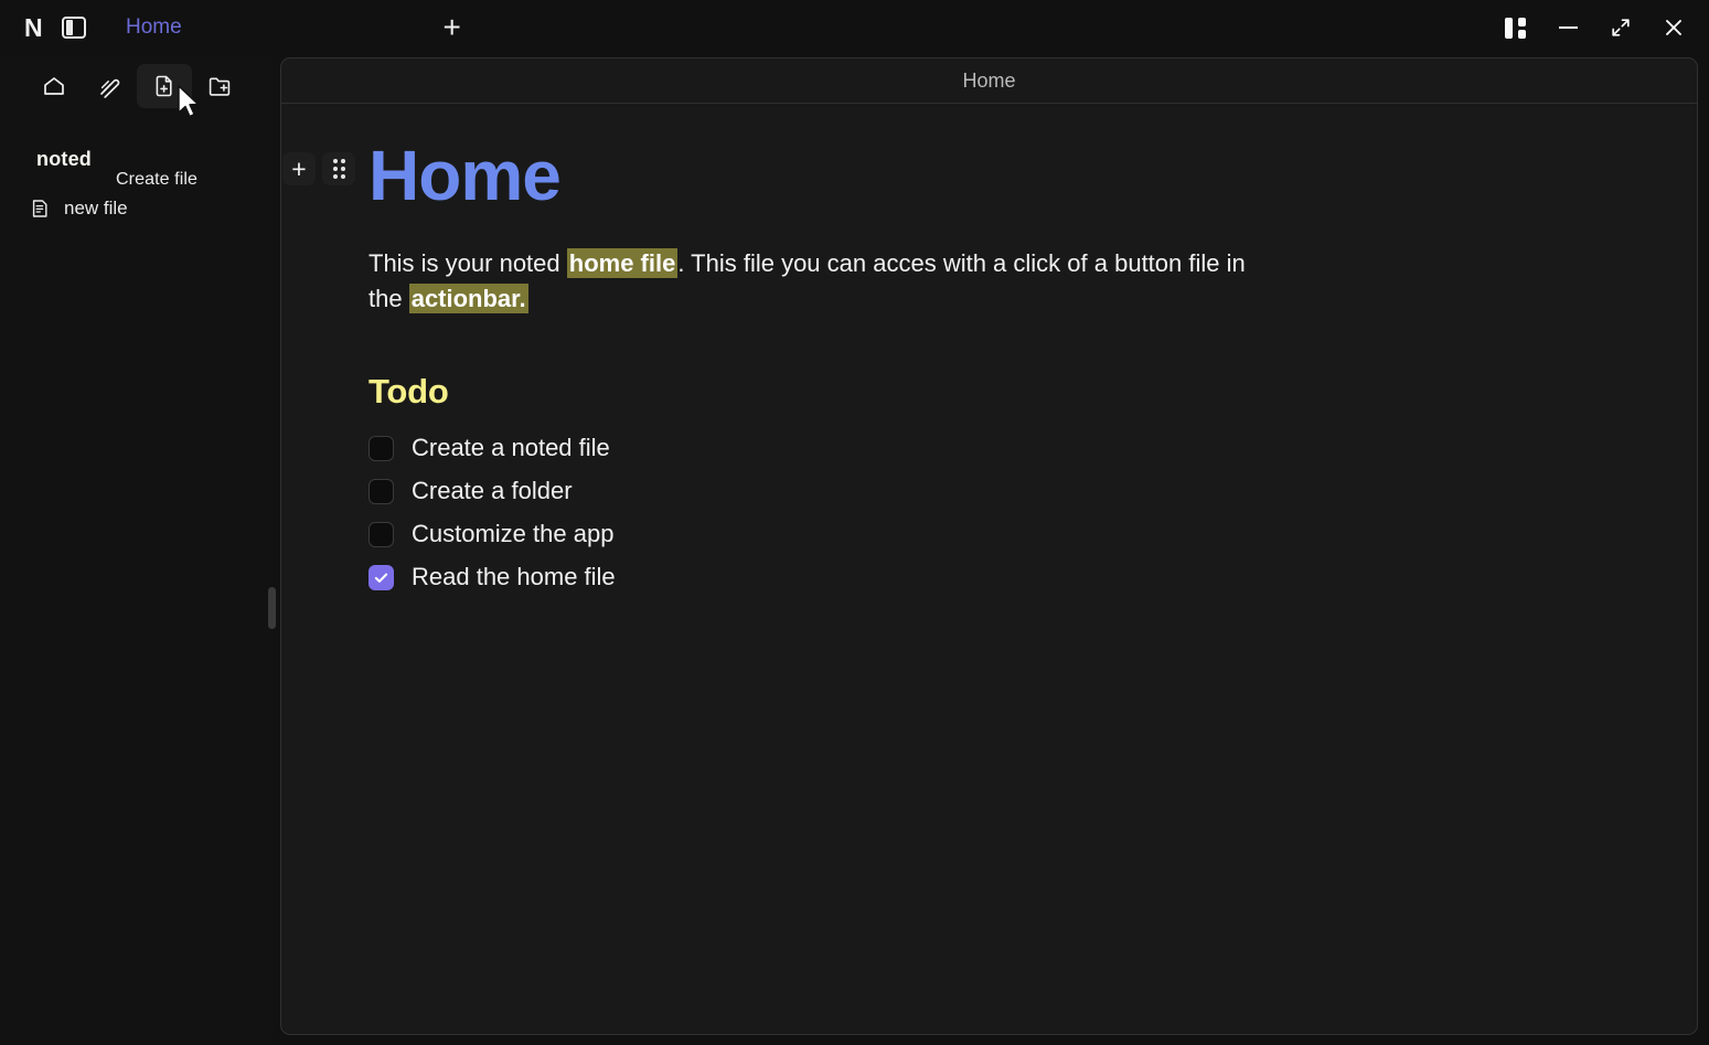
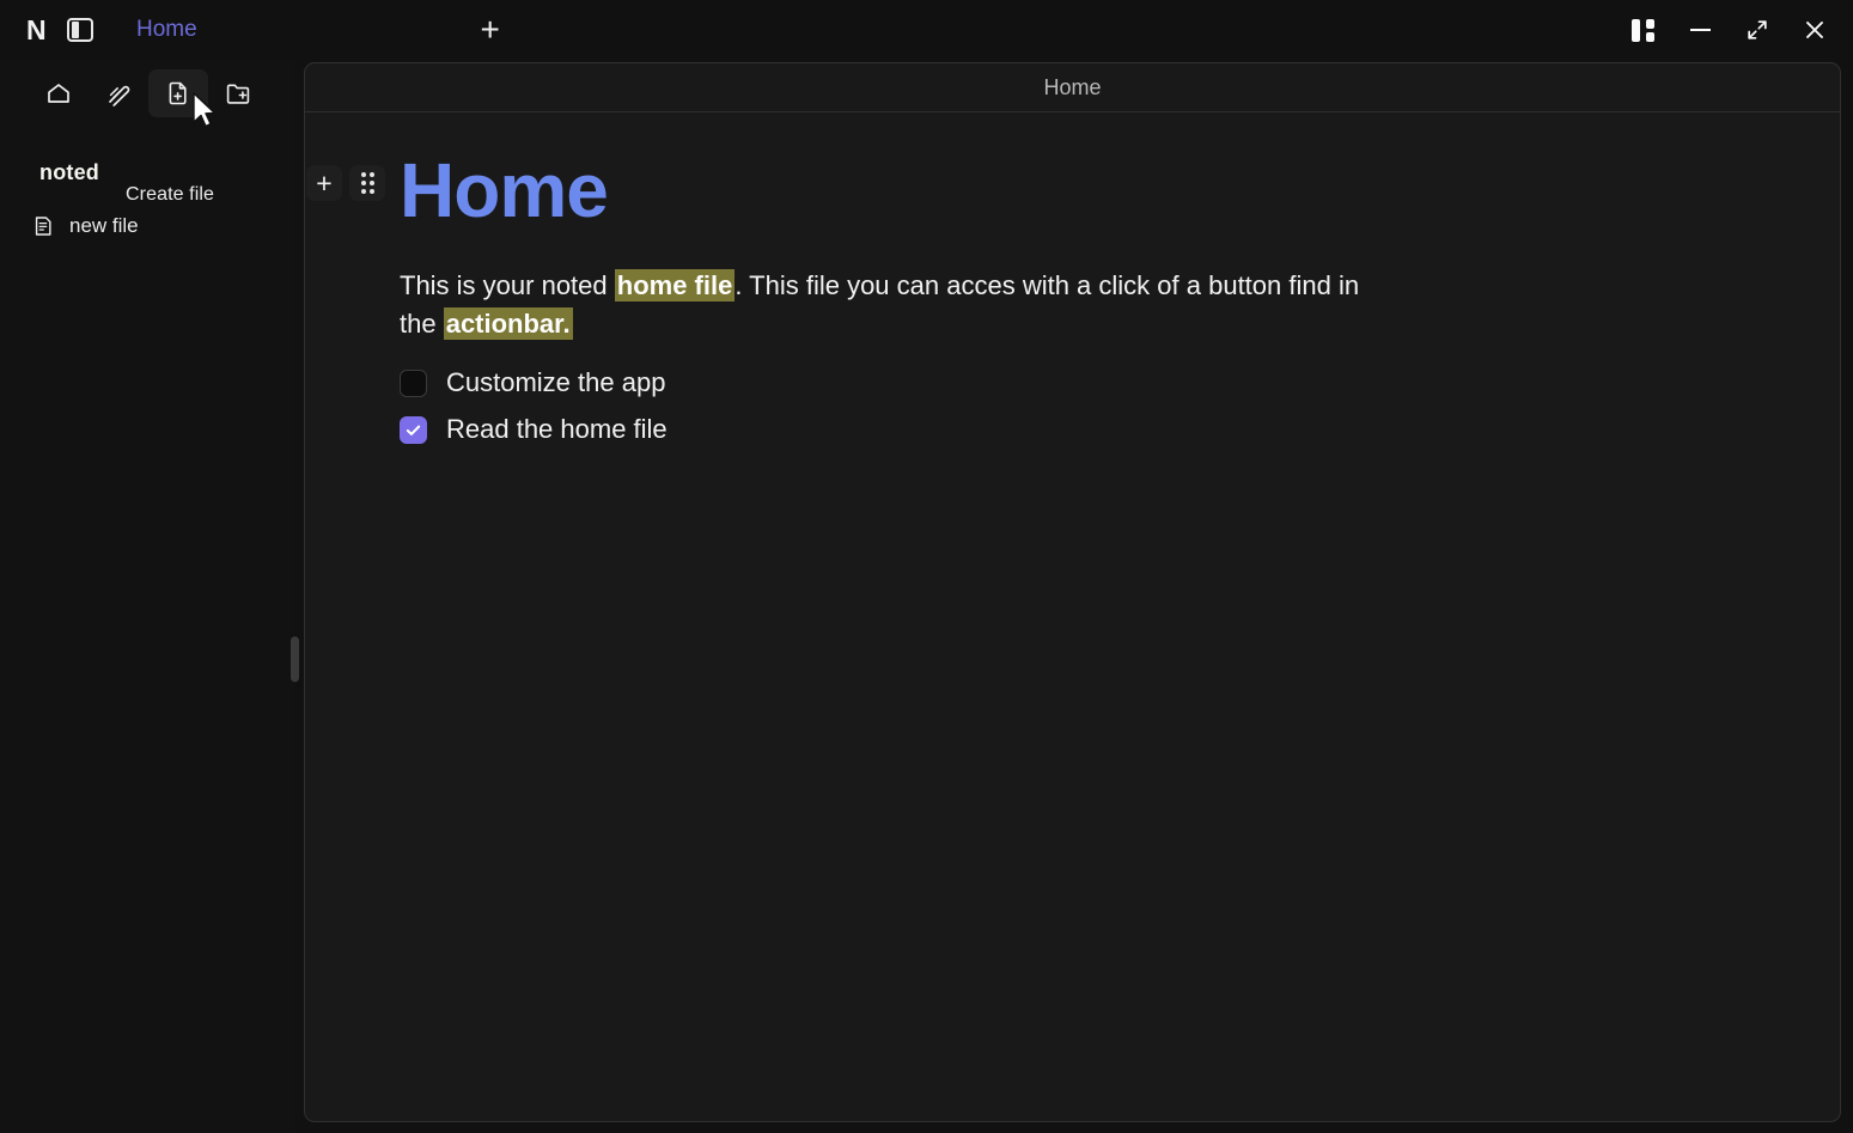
  N
  Home
  +
  Create file
  noted
  new file
  Home
  +
  Home
- This is your noted home file. This file you can acces with a click of a button file in the actionbar.
+ This is your noted home file. This file you can acces with a click of a button find in the actionbar.
- Todo
- Create a noted file
- Create a folder
  Customize the app
  Read the home file
